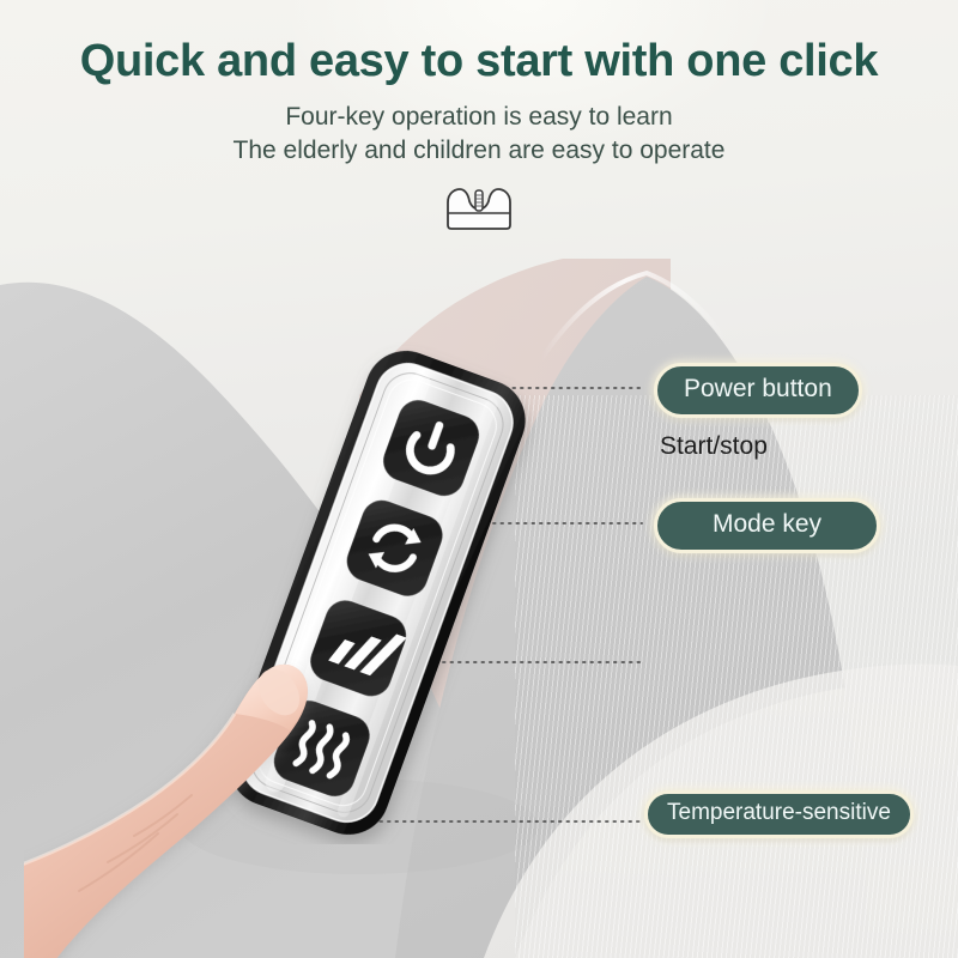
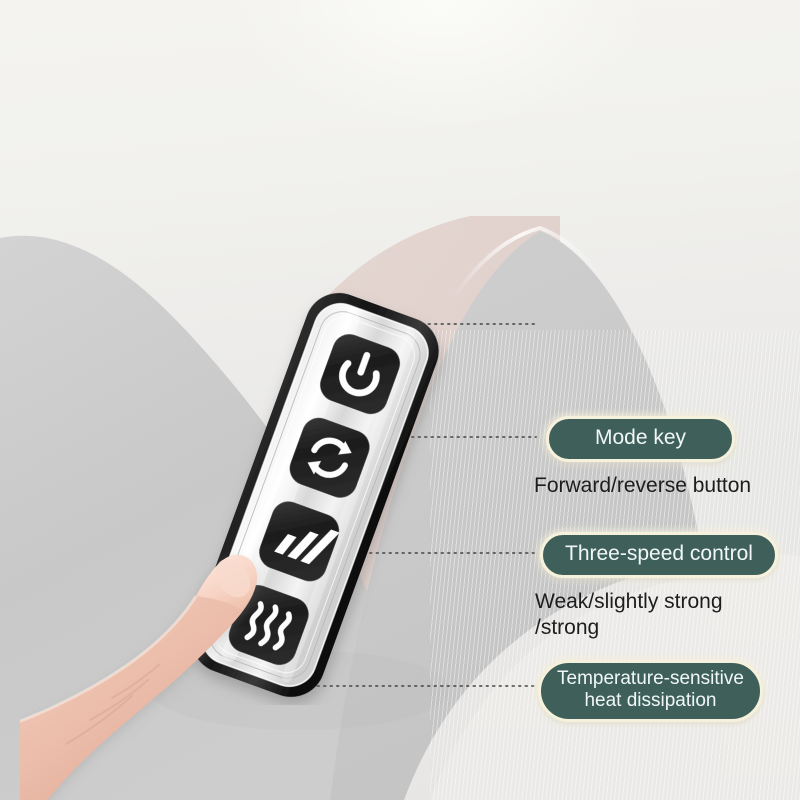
- Quick and easy to start with one click
- Four-key operation is easy to learn
- The elderly and children are easy to operate
- Power button
- Start/stop
  Mode key
+ Forward/reverse button
+ Three-speed control
+ Weak/slightly strong
+ /strong
  Temperature-sensitive
+ heat dissipation
